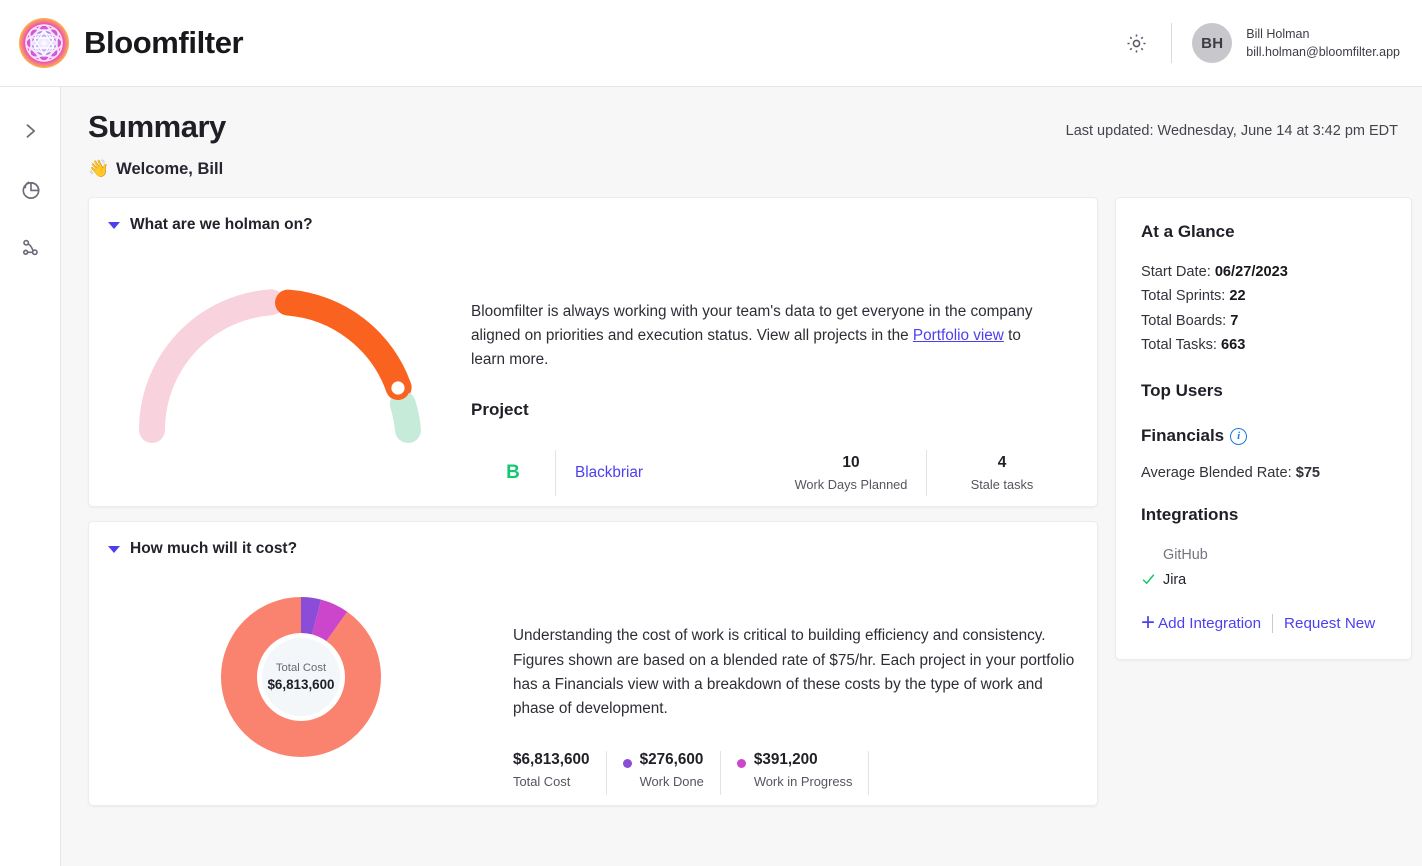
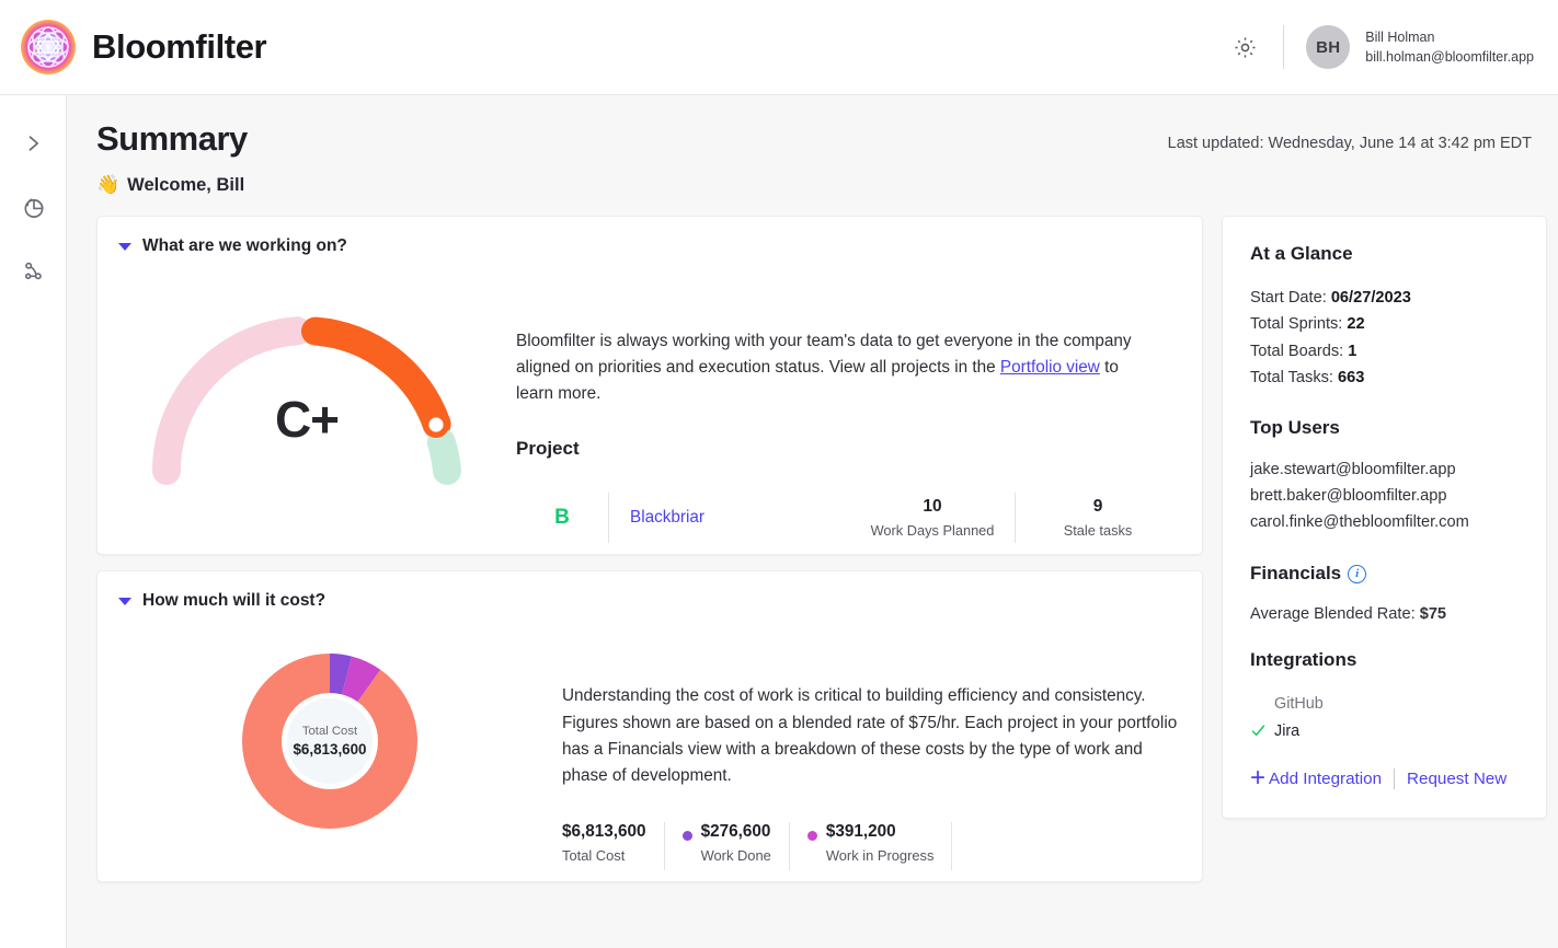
  Bloomfilter
  BH
  Bill Holman
  bill.holman@bloomfilter.app
  Summary
  Last updated: Wednesday, June 14 at 3:42 pm EDT
  👋
  Welcome, Bill
- What are we holman on?
+ What are we working on?
+ C+
  Bloomfilter is always working with your team's data to get everyone in the company aligned on priorities and execution status. View all projects in the Portfolio view to learn more.
  Project
  B
  Blackbriar
  10
  Work Days Planned
- 4
+ 9
  Stale tasks
  How much will it cost?
  Total Cost
  $6,813,600
  Understanding the cost of work is critical to building efficiency and consistency. Figures shown are based on a blended rate of $75/hr. Each project in your portfolio has a Financials view with a breakdown of these costs by the type of work and phase of development.
  $6,813,600
  Total Cost
  $276,600
  Work Done
  $391,200
  Work in Progress
  At a Glance
  Start Date: 06/27/2023
  Total Sprints: 22
- Total Boards: 7
+ Total Boards: 1
  Total Tasks: 663
  Top Users
+ jake.stewart@bloomfilter.app
+ brett.baker@bloomfilter.app
+ carol.finke@thebloomfilter.com
  Financials
  i
  Average Blended Rate: $75
  Integrations
  GitHub
  Jira
  +
  Add Integration
  Request New
